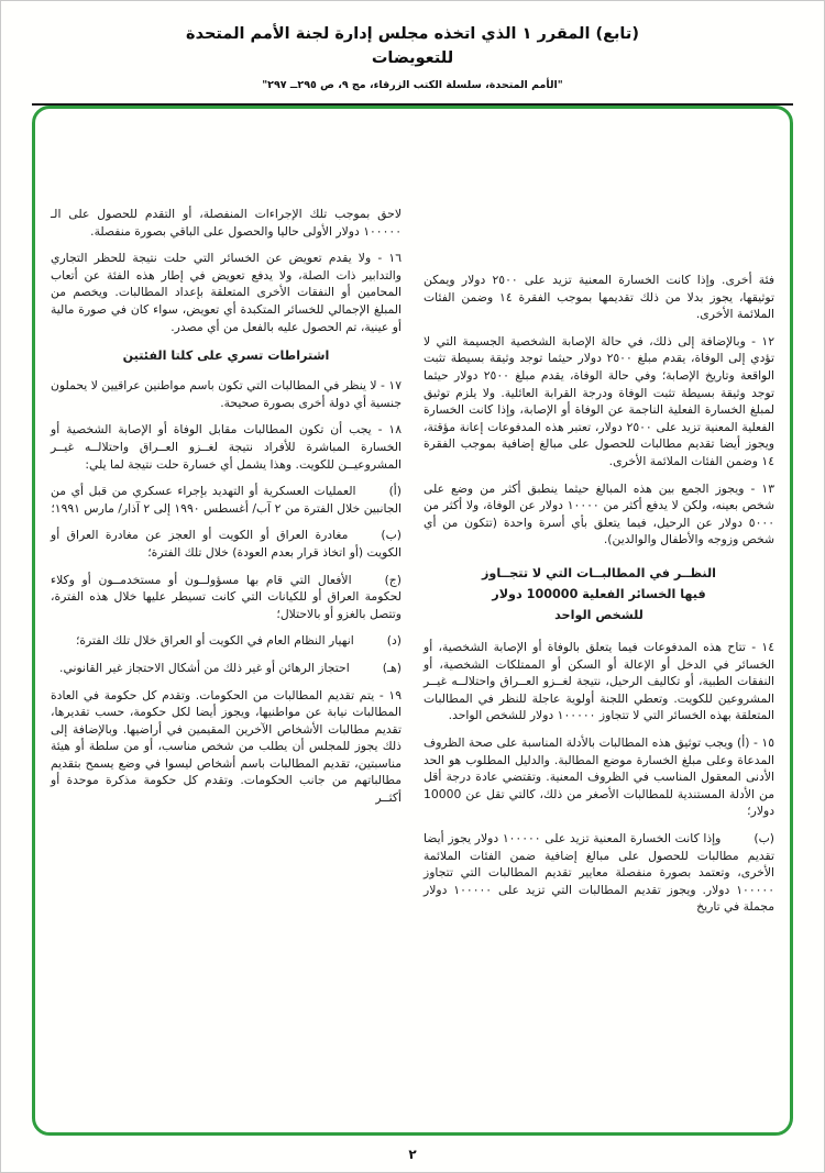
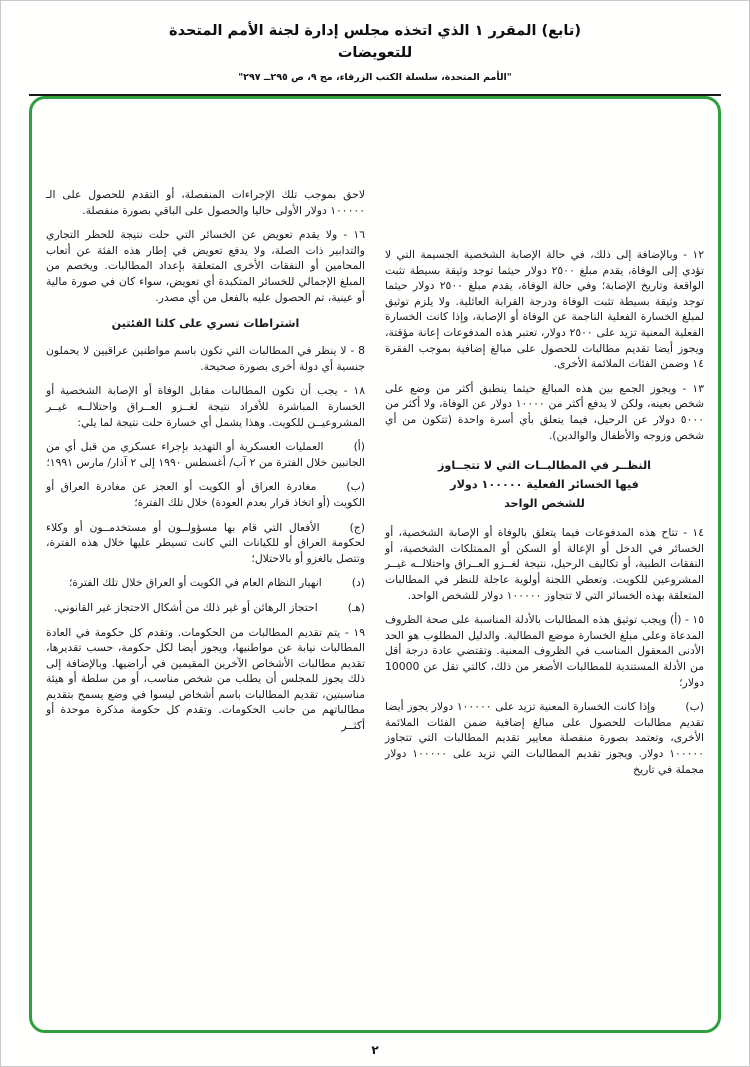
  (تابع) المقرر ١ الذي اتخذه مجلس إدارة لجنة الأمم المتحدة للتعويضات
  "الأمم المتحدة، سلسلة الكتب الزرقاء، مج ٩، ص ٢٩٥ــ ٢٩٧"
- فئة أخرى. وإذا كانت الخسارة المعنية تزيد على ٢٥٠٠ دولار ويمكن توثيقها، يجوز بدلا من ذلك تقديمها بموجب الفقرة ١٤ وضمن الفئات الملائمة الأخرى.
  ١٢ - وبالإضافة إلى ذلك، في حالة الإصابة الشخصية الجسيمة التي لا تؤدي إلى الوفاة، يقدم مبلغ ٢٥٠٠ دولار حيثما توجد وثيقة بسيطة تثبت الواقعة وتاريخ الإصابة؛ وفي حالة الوفاة، يقدم مبلغ ٢٥٠٠ دولار حيثما توجد وثيقة بسيطة تثبت الوفاة ودرجة القرابة العائلية. ولا يلزم توثيق لمبلغ الخسارة الفعلية الناجمة عن الوفاة أو الإصابة، وإذا كانت الخسارة الفعلية المعنية تزيد على ٢٥٠٠ دولار، تعتبر هذه المدفوعات إعانة مؤقتة، ويجوز أيضا تقديم مطالبات للحصول على مبالغ إضافية بموجب الفقرة ١٤ وضمن الفئات الملائمة الأخرى.
  ١٣ - ويجوز الجمع بين هذه المبالغ حيثما ينطبق أكثر من وضع على شخص بعينه، ولكن لا يدفع أكثر من ١٠٠٠٠ دولار عن الوفاة، ولا أكثر من ٥٠٠٠ دولار عن الرحيل، فيما يتعلق بأي أسرة واحدة (تتكون من أي شخص وزوجه والأطفال والوالدين).
- النظــر في المطالبــات التي لا تتجــاوز فيها الخسائر الفعلية 100000 دولار للشخص الواحد
+ النظــر في المطالبــات التي لا تتجــاوز فيها الخسائر الفعلية ١٠٠٠٠٠ دولار للشخص الواحد
  ١٤ - تتاح هذه المدفوعات فيما يتعلق بالوفاة أو الإصابة الشخصية، أو الخسائر في الدخل أو الإعالة أو السكن أو الممتلكات الشخصية، أو النفقات الطبية، أو تكاليف الرحيل، نتيجة لغــزو العــراق واحتلالــه غيــر المشروعين للكويت. وتعطي اللجنة أولوية عاجلة للنظر في المطالبات المتعلقة بهذه الخسائر التي لا تتجاوز ١٠٠٠٠٠ دولار للشخص الواحد.
  ١٥ - (أ) ويجب توثيق هذه المطالبات بالأدلة المناسبة على صحة الظروف المدعاة وعلى مبلغ الخسارة موضع المطالبة. والدليل المطلوب هو الحد الأدنى المعقول المناسب في الظروف المعنية. وتقتضي عادة درجة أقل من الأدلة المستندية للمطالبات الأصغر من ذلك، كالتي تقل عن 10000 دولار؛
  (ب)وإذا كانت الخسارة المعنية تزيد على ١٠٠٠٠٠ دولار يجوز أيضا تقديم مطالبات للحصول على مبالغ إضافية ضمن الفئات الملائمة الأخرى، وتعتمد بصورة منفصلة معايير تقديم المطالبات التي تتجاوز ١٠٠٠٠٠ دولار. ويجوز تقديم المطالبات التي تزيد على ١٠٠٠٠٠ دولار مجملة في تاريخ
  لاحق بموجب تلك الإجراءات المنفصلة، أو التقدم للحصول على الـ ١٠٠٠٠٠ دولار الأولى حاليا والحصول على الباقي بصورة منفصلة.
  ١٦ - ولا يقدم تعويض عن الخسائر التي حلت نتيجة للحظر التجاري والتدابير ذات الصلة، ولا يدفع تعويض في إطار هذه الفئة عن أتعاب المحامين أو النفقات الأخرى المتعلقة بإعداد المطالبات. ويخصم من المبلغ الإجمالي للخسائر المتكبدة أي تعويض، سواء كان في صورة مالية أو عينية، تم الحصول عليه بالفعل من أي مصدر.
  اشتراطات تسري على كلتا الفئتين
- ١٧ - لا ينظر في المطالبات التي تكون باسم مواطنين عراقيين لا يحملون جنسية أي دولة أخرى بصورة صحيحة.
+ 8 - لا ينظر في المطالبات التي تكون باسم مواطنين عراقيين لا يحملون جنسية أي دولة أخرى بصورة صحيحة.
  ١٨ - يجب أن تكون المطالبات مقابل الوفاة أو الإصابة الشخصية أو الخسارة المباشرة للأفراد نتيجة لغــزو العــراق واحتلالــه غيــر المشروعيــن للكويت. وهذا يشمل أي خسارة حلت نتيجة لما يلي:
  (أ)العمليات العسكرية أو التهديد بإجراء عسكري من قبل أي من الجانبين خلال الفترة من ٢ آب/ أغسطس ١٩٩٠ إلى ٢ آذار/ مارس ١٩٩١؛
  (ب)مغادرة العراق أو الكويت أو العجز عن مغادرة العراق أو الكويت (أو اتخاذ قرار بعدم العودة) خلال تلك الفترة؛
  (ج)الأفعال التي قام بها مسؤولــون أو مستخدمــون أو وكلاء لحكومة العراق أو للكيانات التي كانت تسيطر عليها خلال هذه الفترة، وتتصل بالغزو أو بالاحتلال؛
  (د)انهيار النظام العام في الكويت أو العراق خلال تلك الفترة؛
  (هـ)احتجاز الرهائن أو غير ذلك من أشكال الاحتجاز غير القانوني.
  ١٩ - يتم تقديم المطالبات من الحكومات. وتقدم كل حكومة في العادة المطالبات نيابة عن مواطنيها، ويجوز أيضا لكل حكومة، حسب تقديرها، تقديم مطالبات الأشخاص الآخرين المقيمين في أراضيها. وبالإضافة إلى ذلك يجوز للمجلس أن يطلب من شخص مناسب، أو من سلطة أو هيئة مناسبتين، تقديم المطالبات باسم أشخاص ليسوا في وضع يسمح بتقديم مطالباتهم من جانب الحكومات. وتقدم كل حكومة مذكرة موحدة أو أكثــر
  ٢
